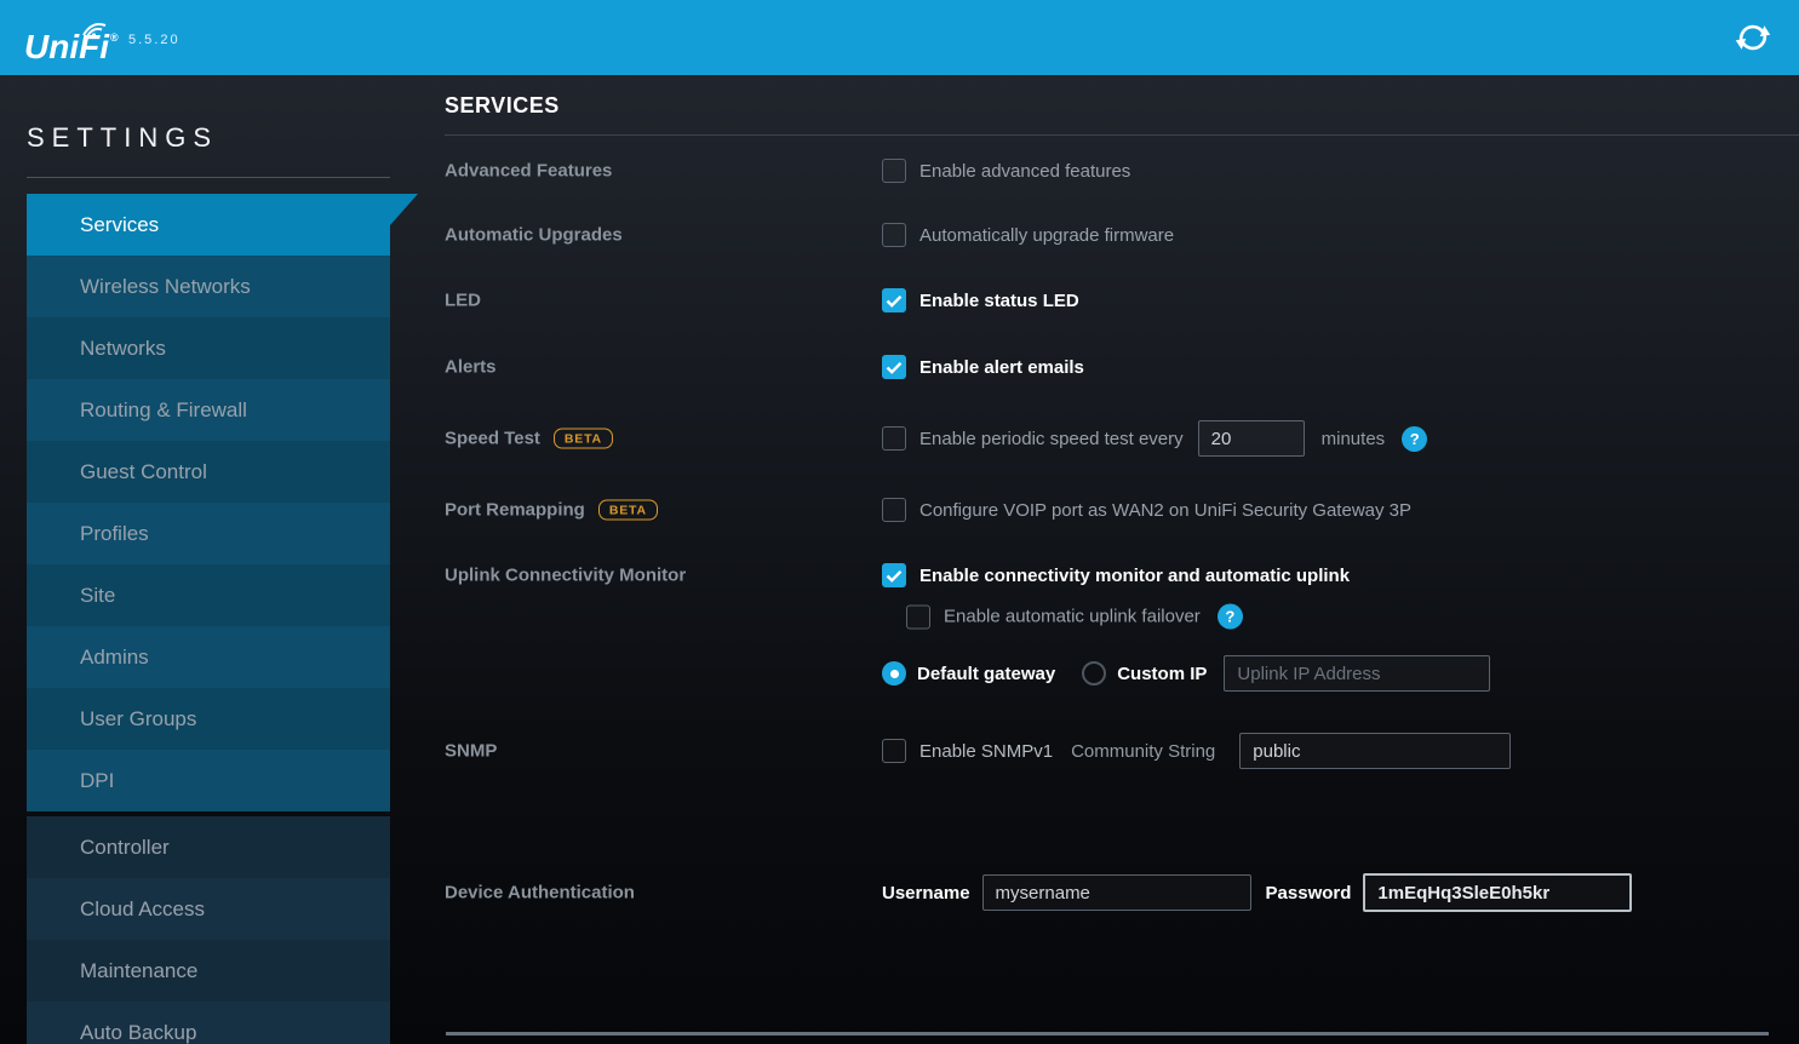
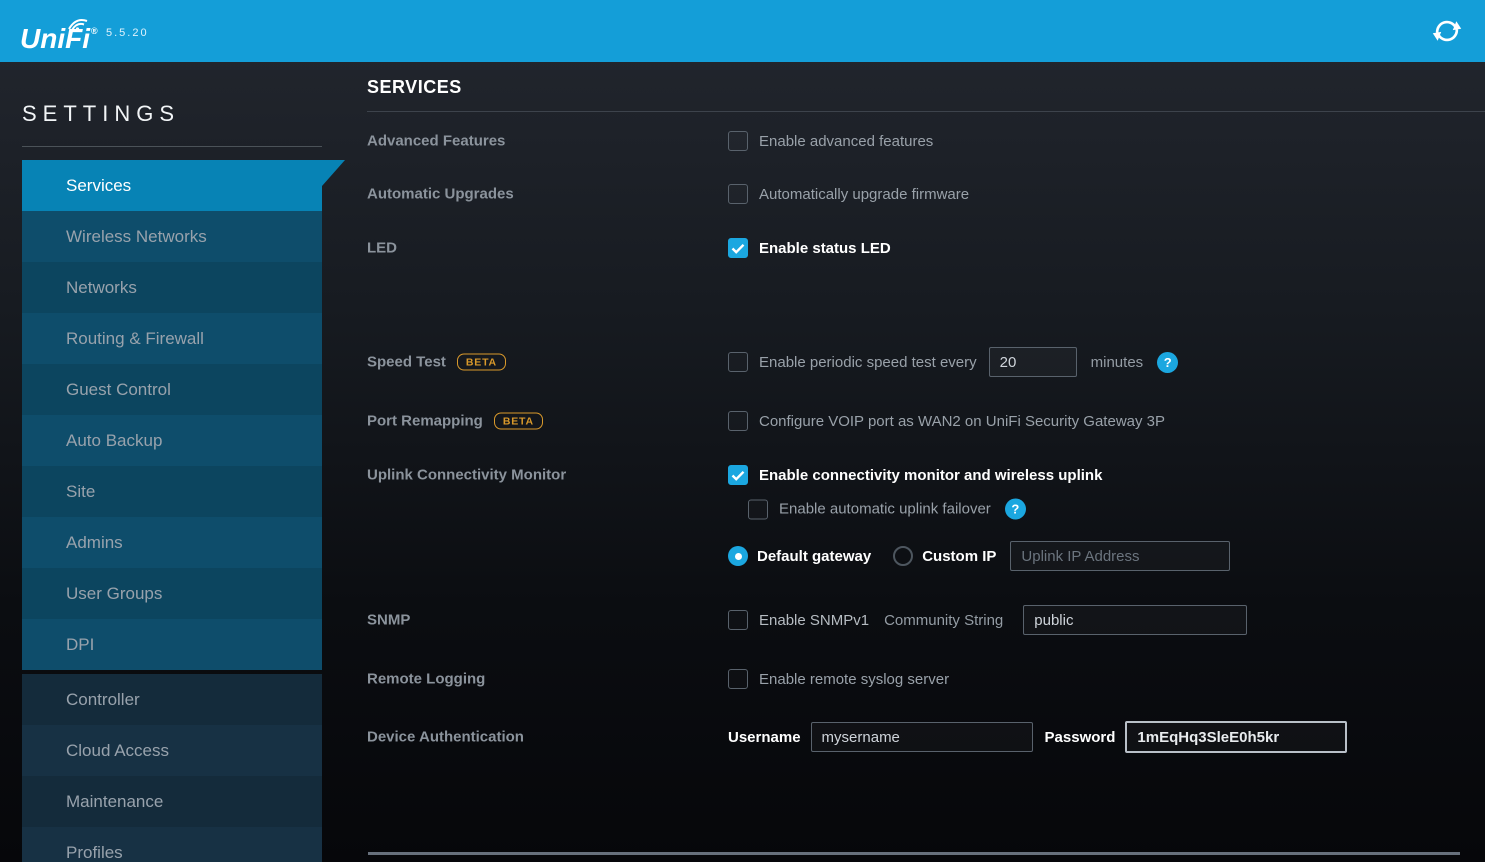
  UniFi®
  5.5.20
  SETTINGS
  Services
  Wireless Networks
  Networks
  Routing & Firewall
  Guest Control
- Profiles
+ Auto Backup
  Site
  Admins
  User Groups
  DPI
  Controller
  Cloud Access
  Maintenance
- Auto Backup
+ Profiles
  SERVICES
  Advanced Features
  Enable advanced features
  Automatic Upgrades
  Automatically upgrade firmware
  LED
  Enable status LED
- Alerts
- Enable alert emails
  Speed Test
  BETA
  Enable periodic speed test every
  20
  minutes
  ?
  Port Remapping
  BETA
  Configure VOIP port as WAN2 on UniFi Security Gateway 3P
  Uplink Connectivity Monitor
- Enable connectivity monitor and automatic uplink
+ Enable connectivity monitor and wireless uplink
  Enable automatic uplink failover
  ?
  Default gateway
  Custom IP
  Uplink IP Address
  SNMP
  Enable SNMPv1
  Community String
  public
+ Remote Logging
+ Enable remote syslog server
  Device Authentication
  Username
  mysername
  Password
  1mEqHq3SleE0h5kr
